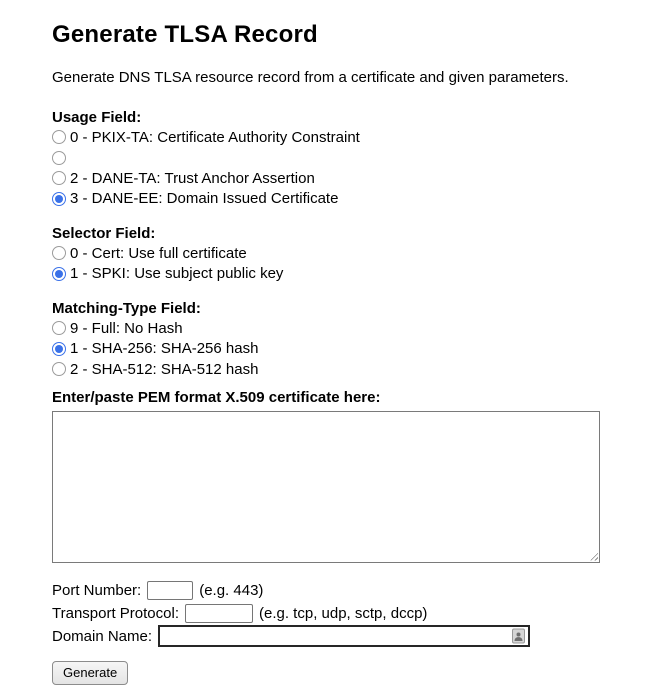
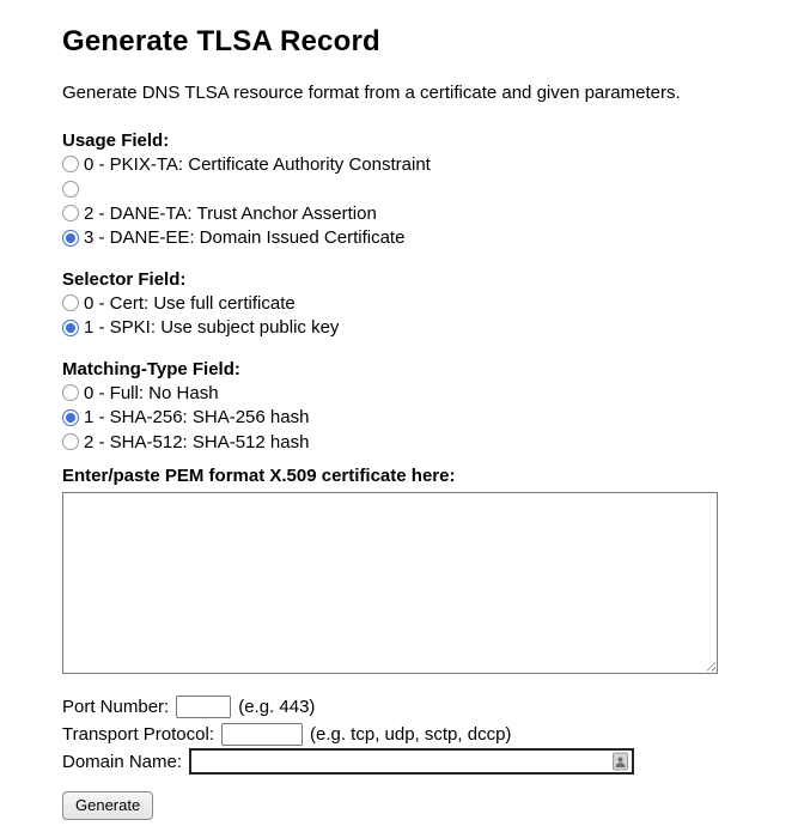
  Generate TLSA Record
- Generate DNS TLSA resource record from a certificate and given parameters.
+ Generate DNS TLSA resource format from a certificate and given parameters.
  Usage Field:
  0 - PKIX-TA: Certificate Authority Constraint
  2 - DANE-TA: Trust Anchor Assertion
  3 - DANE-EE: Domain Issued Certificate
  Selector Field:
  0 - Cert: Use full certificate
  1 - SPKI: Use subject public key
  Matching-Type Field:
- 9 - Full: No Hash
+ 0 - Full: No Hash
  1 - SHA-256: SHA-256 hash
  2 - SHA-512: SHA-512 hash
  Enter/paste PEM format X.509 certificate here:
  Port Number:
  (e.g. 443)
  Transport Protocol:
  (e.g. tcp, udp, sctp, dccp)
  Domain Name:
  Generate
